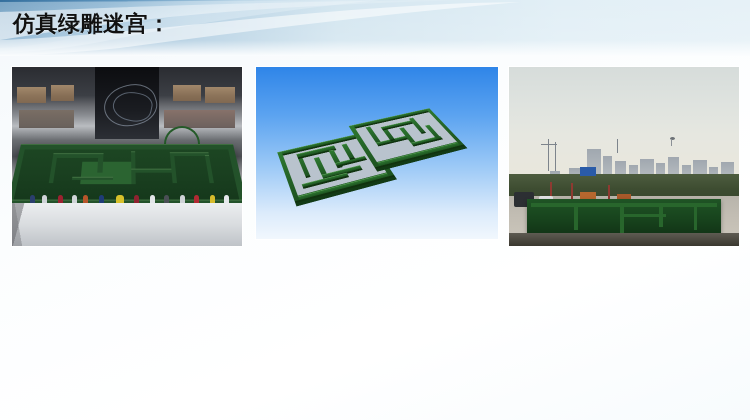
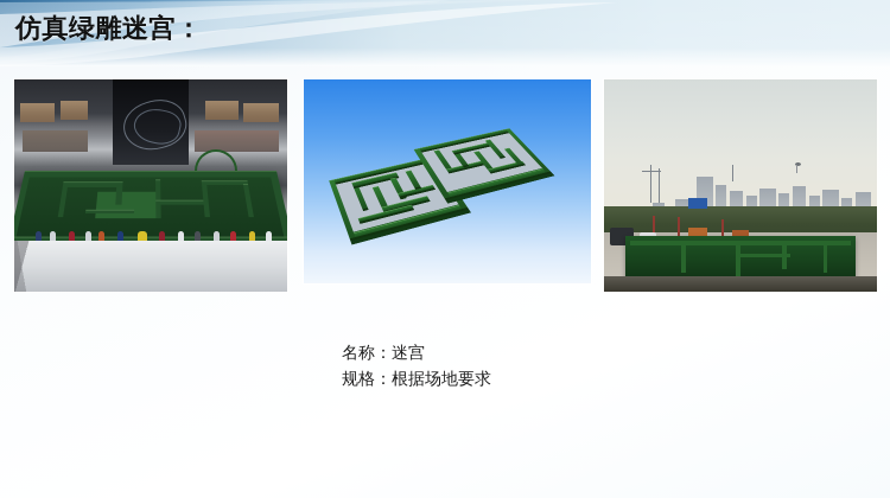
  仿真绿雕迷宫：
+ 名称：迷宫
+ 规格：根据场地要求
